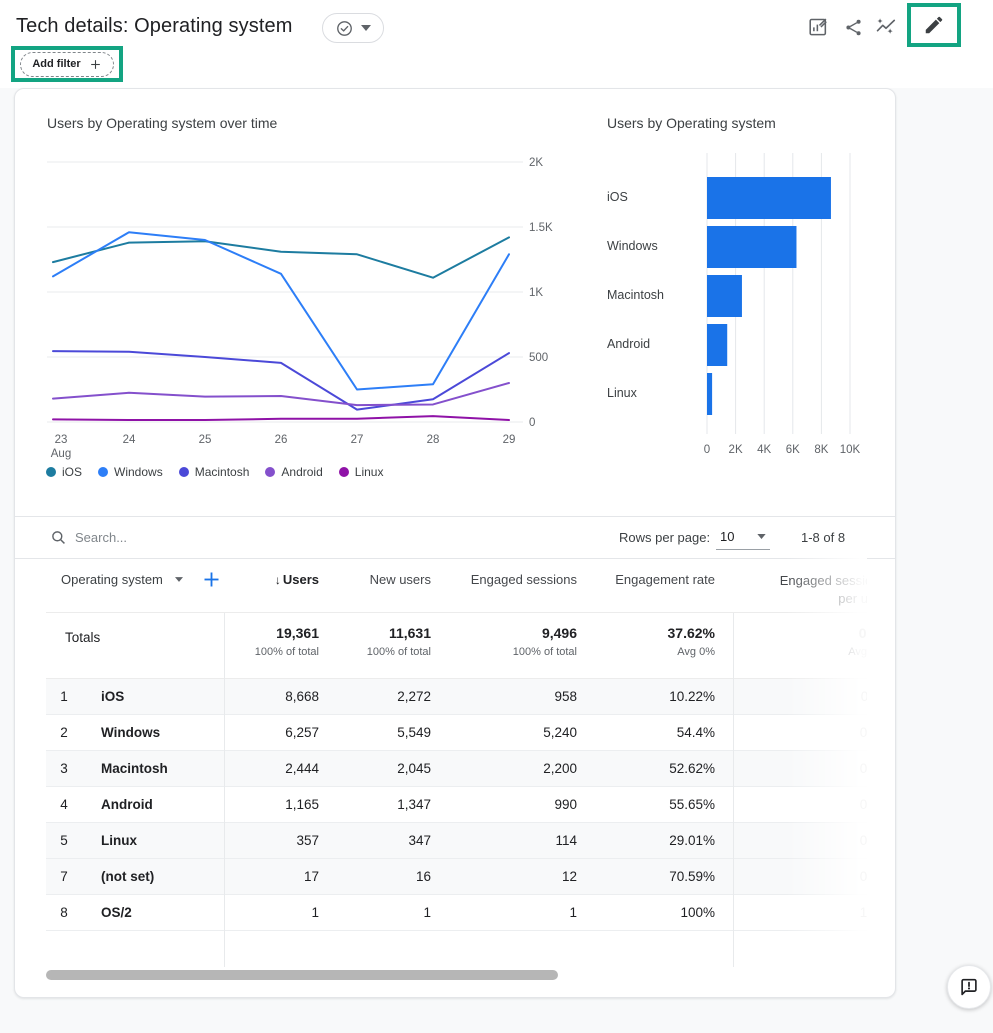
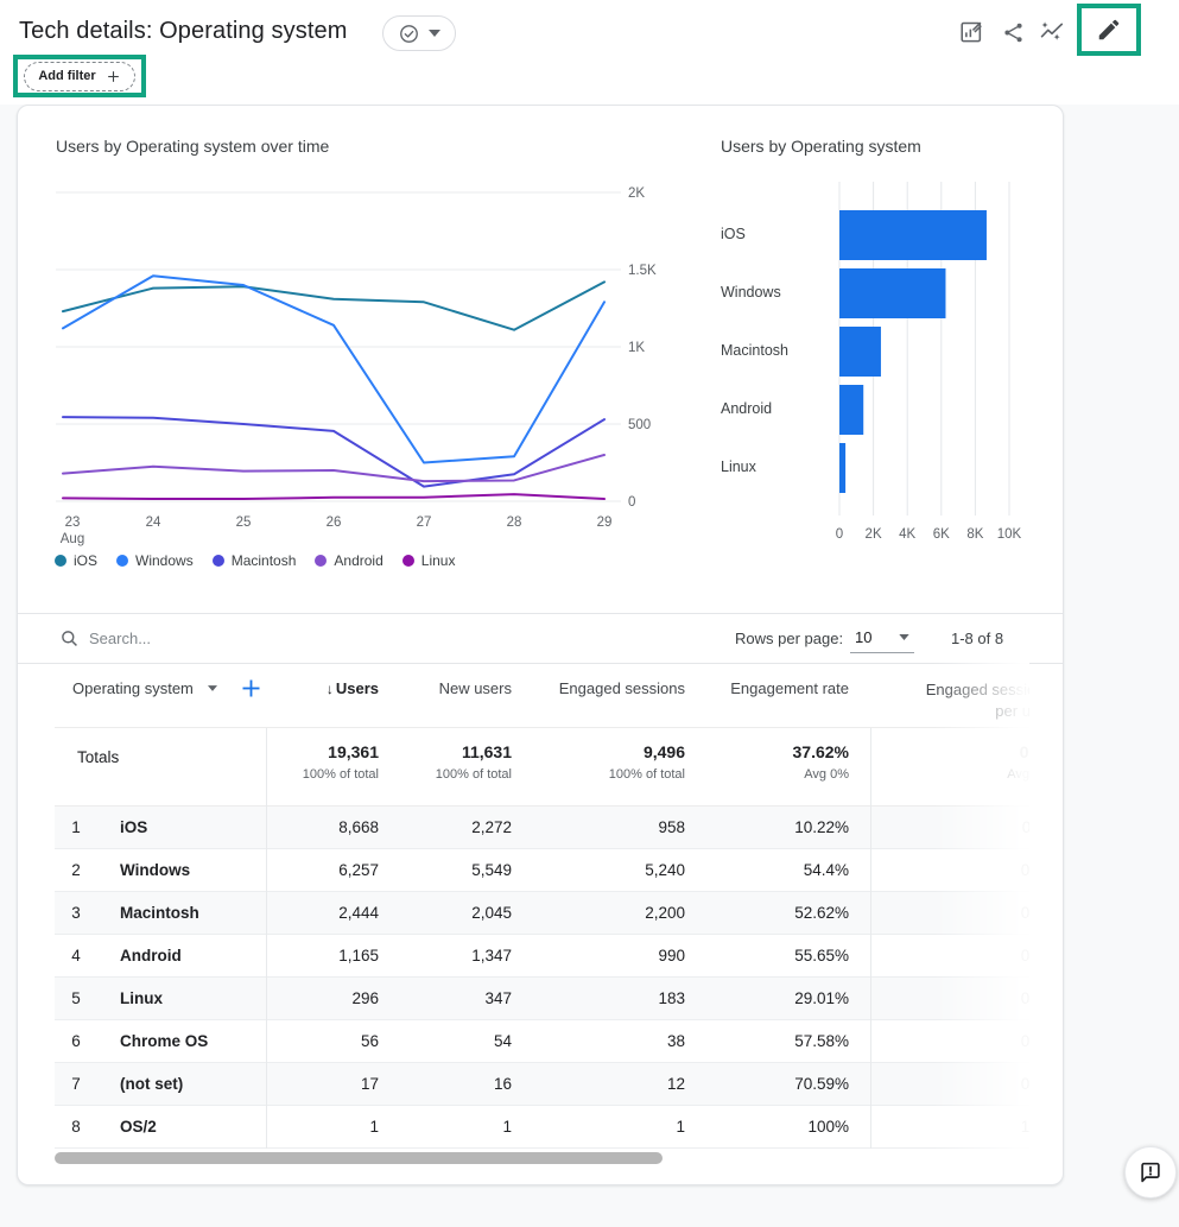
  Tech details: Operating system
  Add filter
  Users by Operating system over time
  2K
  1.5K
  1K
  500
  0
  23
  Aug
  24
  25
  26
  27
  28
  29
  iOS
  Windows
  Macintosh
  Android
  Linux
  Users by Operating system
  iOS
  Windows
  Macintosh
  Android
  Linux
  0
  2K
  4K
  6K
  8K
  10K
  Search...
  Rows per page:
  10
  1-8 of 8
  Operating system
  ↓ Users
  New users
  Engaged sessions
  Engagement rate
  Totals
  19,361
  100% of total
  11,631
  100% of total
  9,496
  100% of total
  37.62%
  Avg 0%
  1
  iOS
  8,668
  2,272
  958
  10.22%
  2
  Windows
  6,257
  5,549
  5,240
  54.4%
  3
  Macintosh
  2,444
  2,045
  2,200
  52.62%
  4
  Android
  1,165
  1,347
  990
  55.65%
  5
  Linux
- 357
+ 296
  347
- 114
+ 183
  29.01%
+ 6
+ Chrome OS
+ 56
+ 54
+ 38
+ 57.58%
  7
  (not set)
  17
  16
  12
  70.59%
  8
  OS/2
  1
  1
  1
  100%
